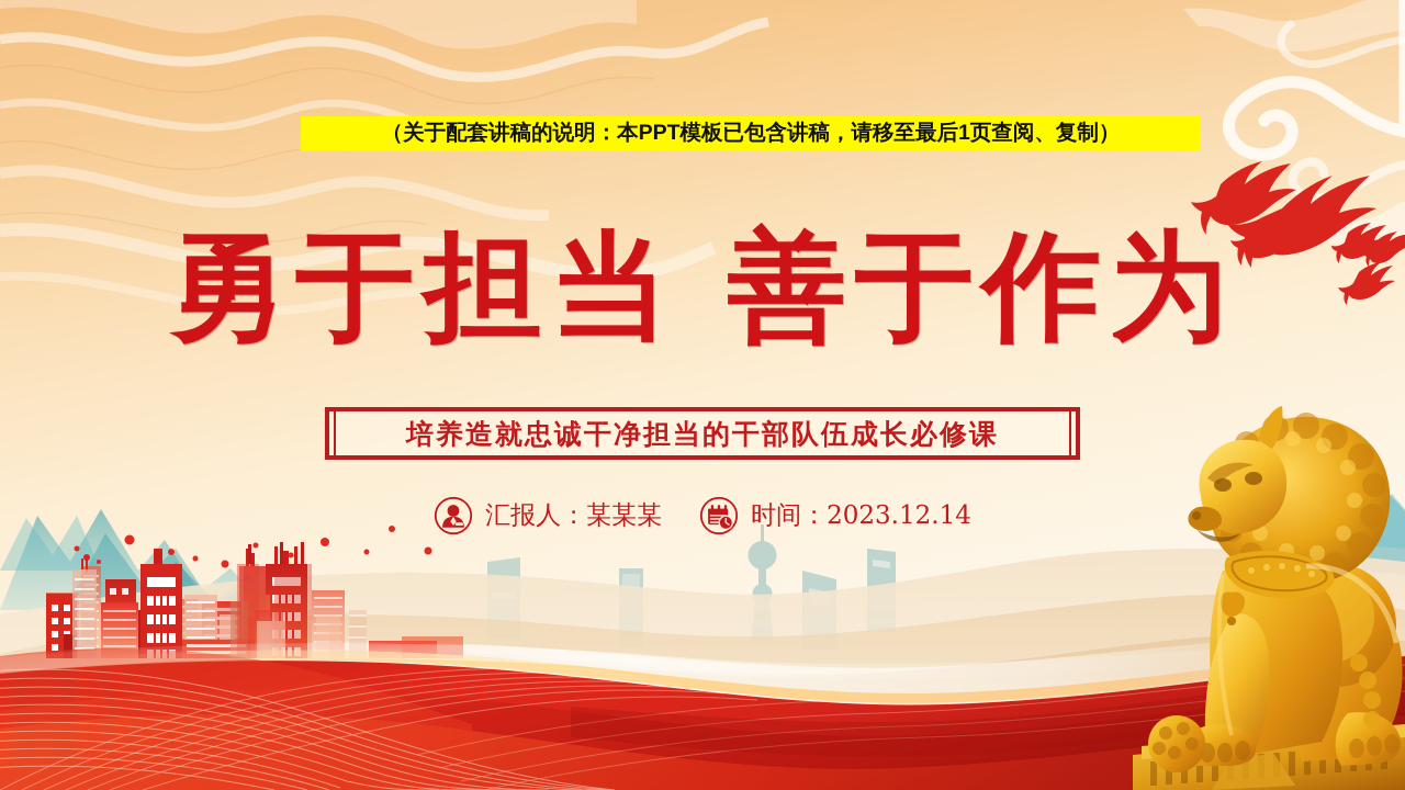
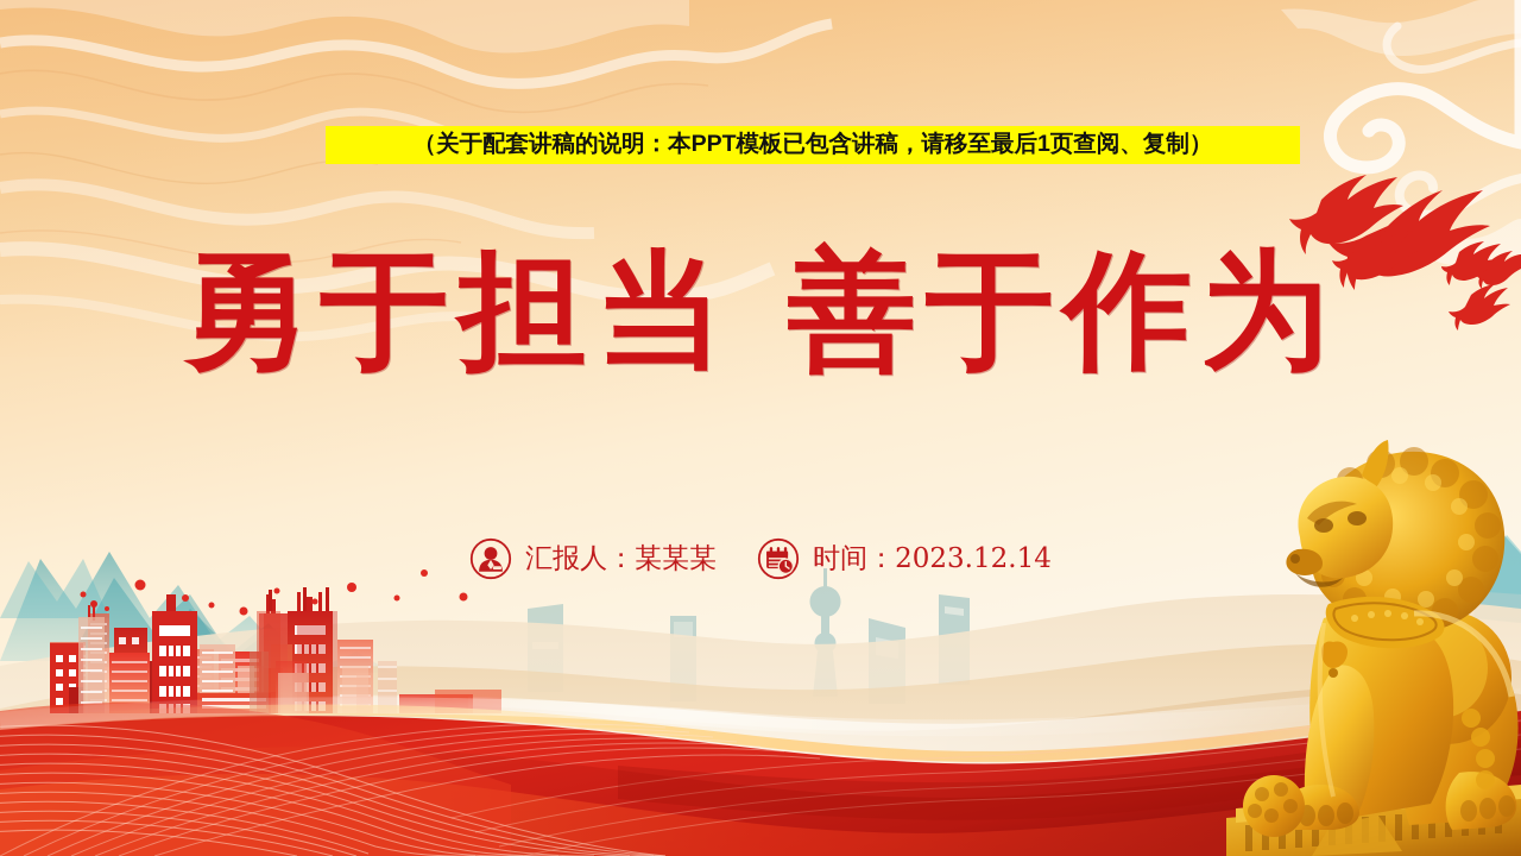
  （关于配套讲稿的说明：本PPT模板已包含讲稿，请移至最后1页查阅、复制）
  勇于担当 善于作为
- 培养造就忠诚干净担当的干部队伍成长必修课
  汇报人：某某某
  时间：2023.12.14
